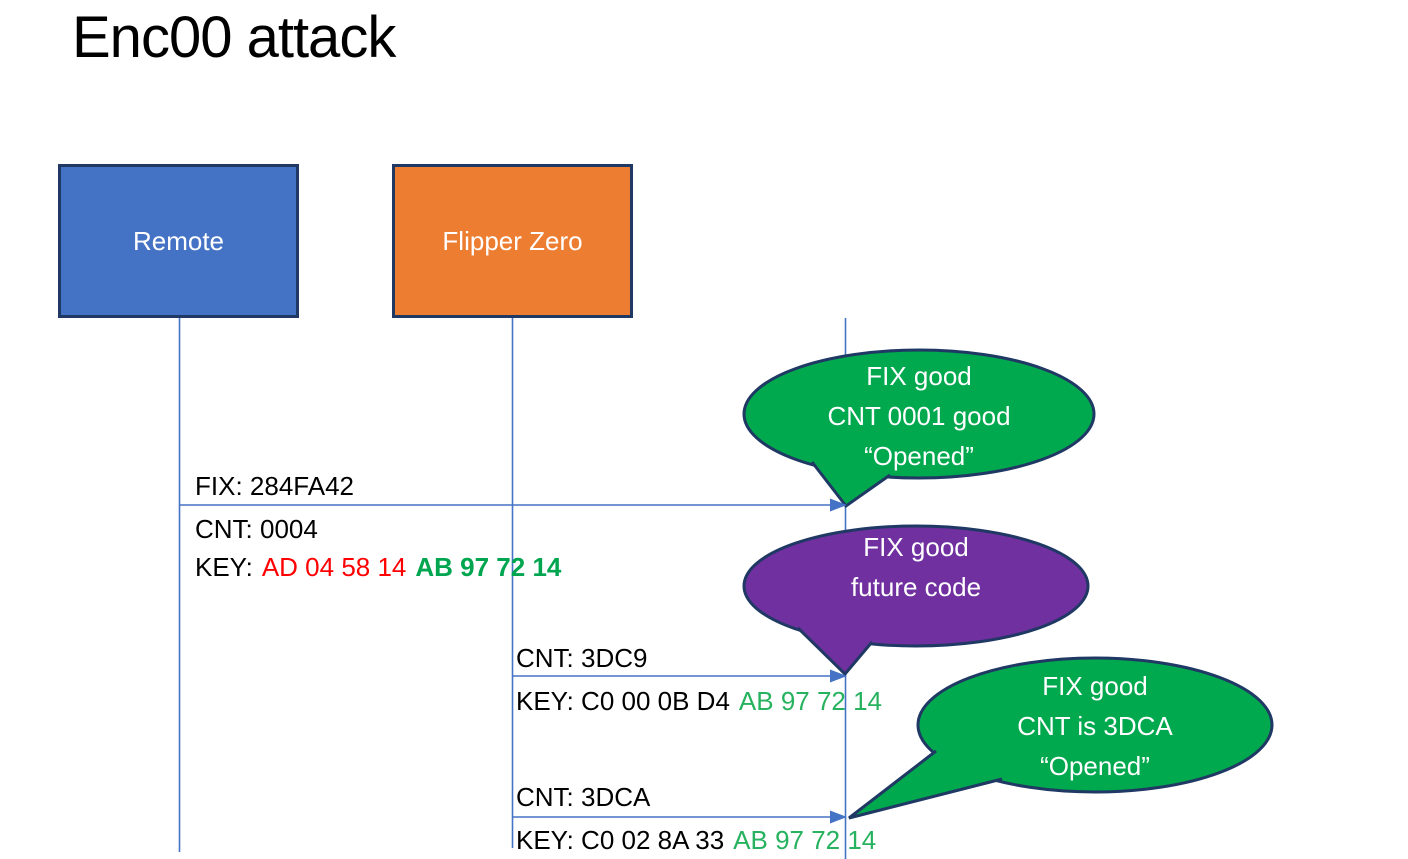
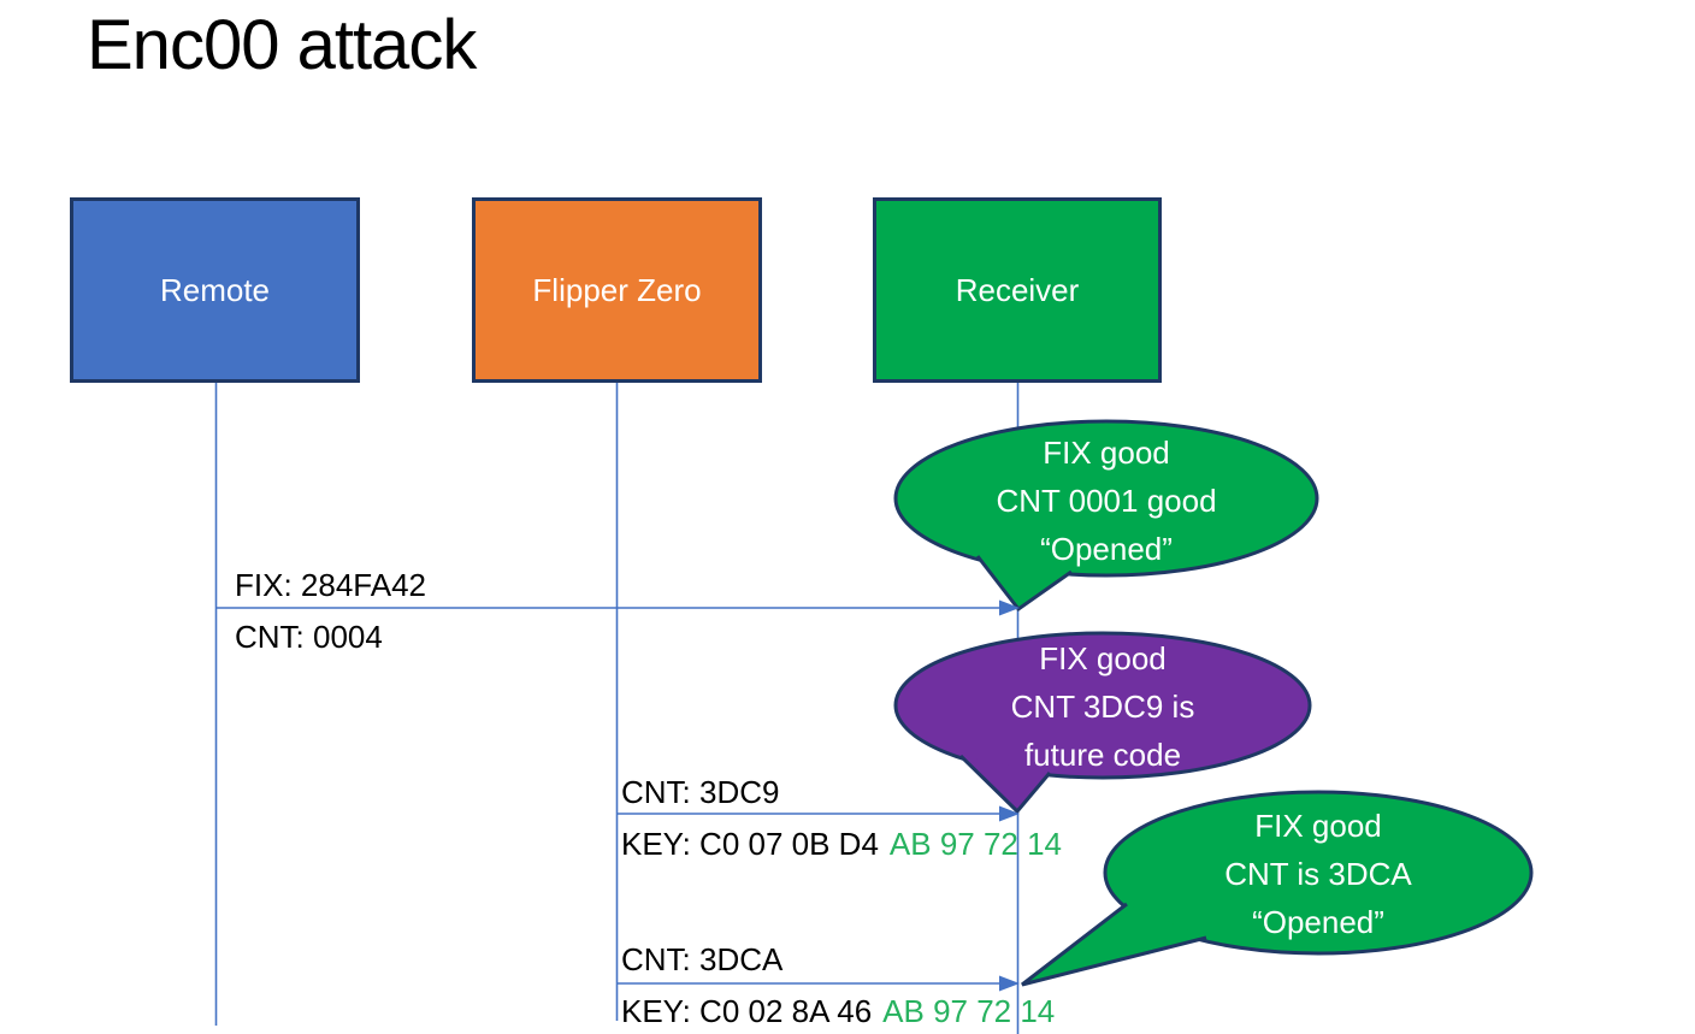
  Enc00 attack
  Remote
  Flipper Zero
+ Receiver
  FIX: 284FA42
  CNT: 0004
- KEY: AD 04 58 14 AB 97 72 14
  CNT: 3DC9
- KEY: C0 00 0B D4 AB 97 72 14
+ KEY: C0 07 0B D4 AB 97 72 14
  CNT: 3DCA
- KEY: C0 02 8A 33 AB 97 72 14
+ KEY: C0 02 8A 46 AB 97 72 14
  FIX good
  CNT 0001 good
  “Opened”
  FIX good
+ CNT 3DC9 is
  future code
  FIX good
  CNT is 3DCA
  “Opened”
